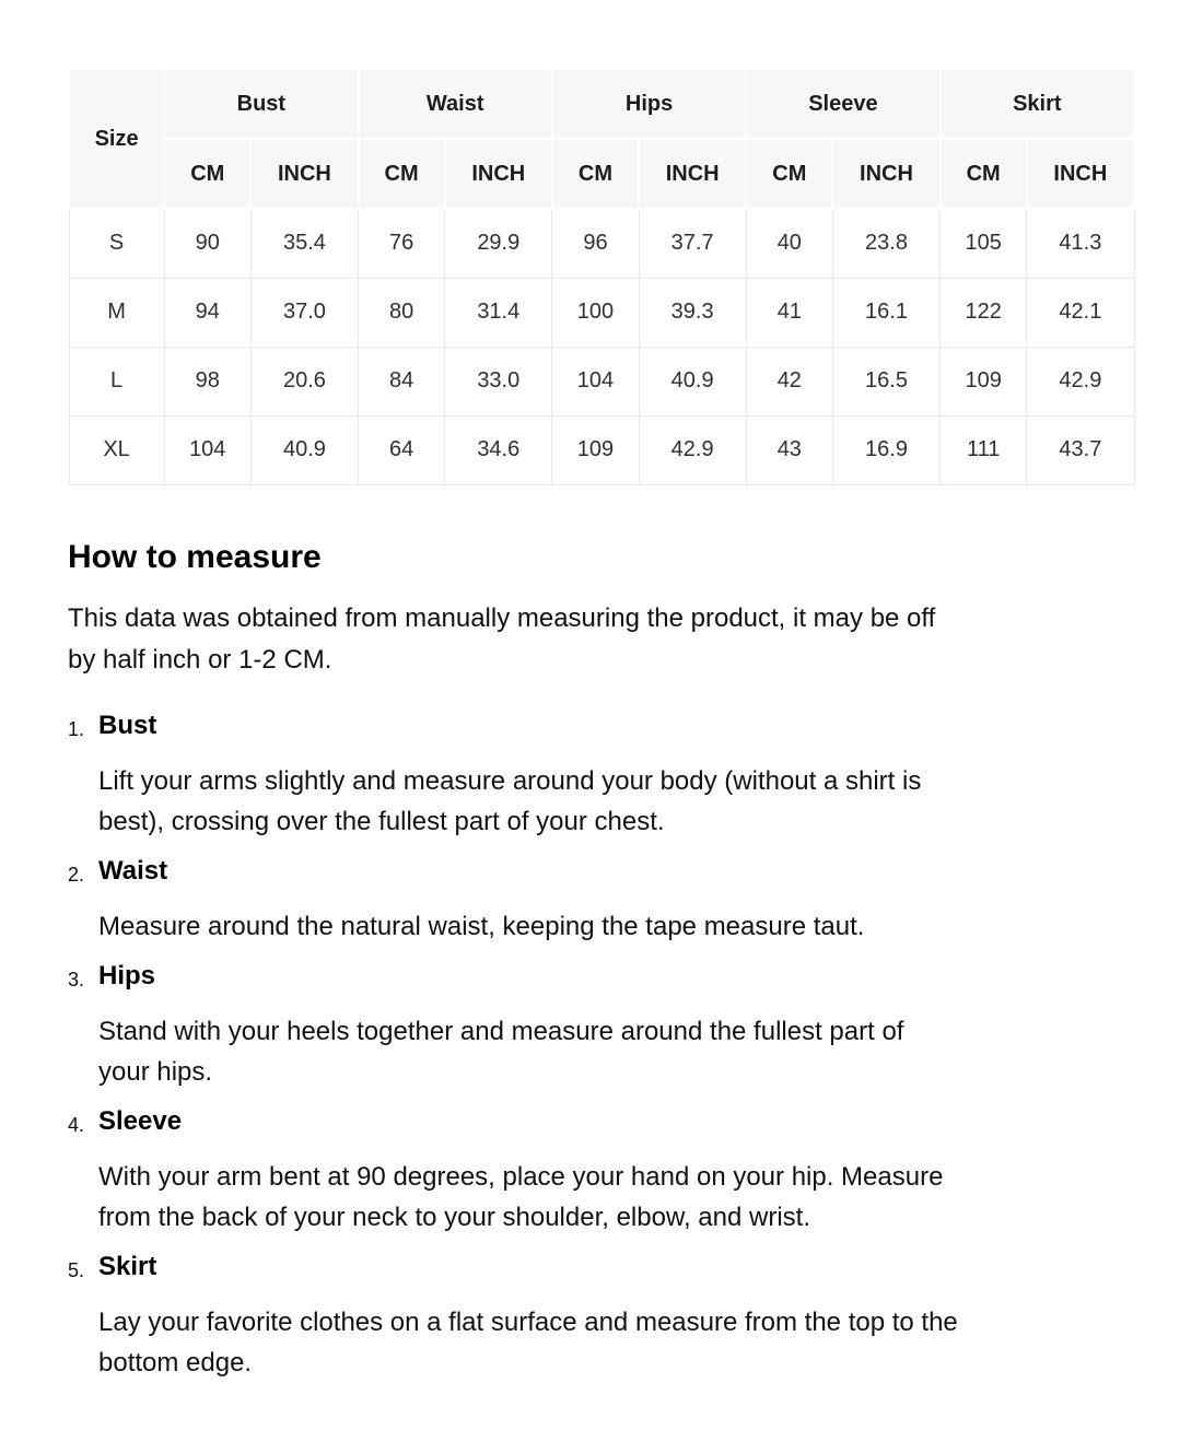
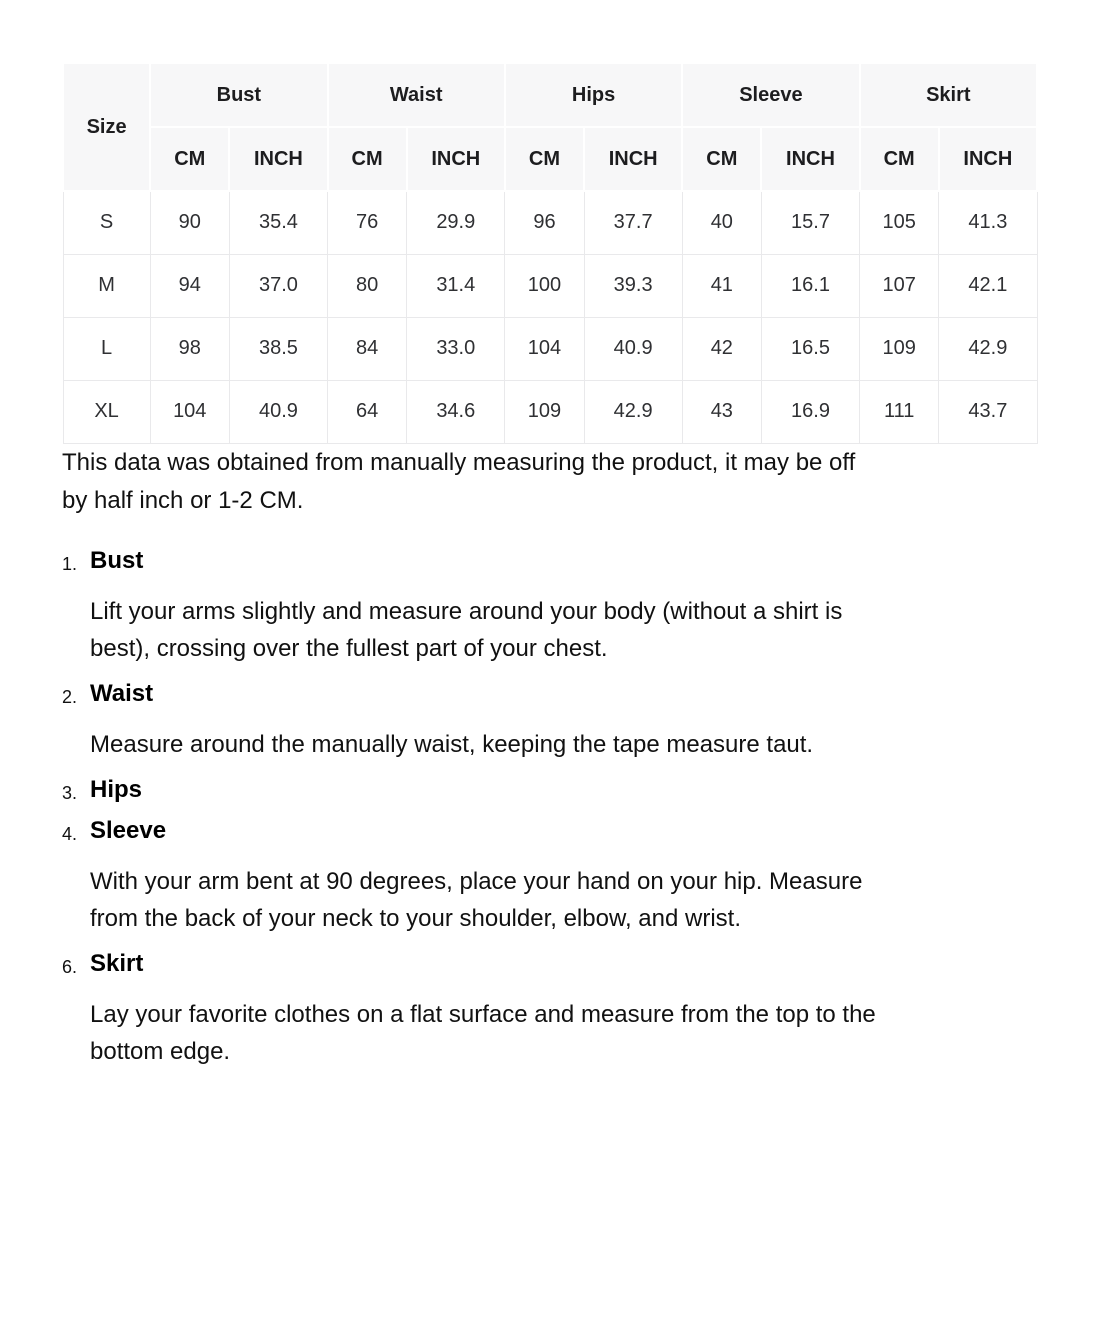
  Size	Bust	Waist	Hips	Sleeve	Skirt
  CM	INCH	CM	INCH	CM	INCH	CM	INCH	CM	INCH
- S	90	35.4	76	29.9	96	37.7	40	23.8	105	41.3
+ S	90	35.4	76	29.9	96	37.7	40	15.7	105	41.3
- M	94	37.0	80	31.4	100	39.3	41	16.1	122	42.1
+ M	94	37.0	80	31.4	100	39.3	41	16.1	107	42.1
- L	98	20.6	84	33.0	104	40.9	42	16.5	109	42.9
+ L	98	38.5	84	33.0	104	40.9	42	16.5	109	42.9
  XL	104	40.9	64	34.6	109	42.9	43	16.9	111	43.7
- How to measure
  This data was obtained from manually measuring the product, it may be off
  by half inch or 1-2 CM.
  1.
  Bust
  Lift your arms slightly and measure around your body (without a shirt is
  best), crossing over the fullest part of your chest.
  2.
  Waist
- Measure around the natural waist, keeping the tape measure taut.
+ Measure around the manually waist, keeping the tape measure taut.
  3.
  Hips
- Stand with your heels together and measure around the fullest part of
- your hips.
  4.
  Sleeve
  With your arm bent at 90 degrees, place your hand on your hip. Measure
  from the back of your neck to your shoulder, elbow, and wrist.
- 5.
+ 6.
  Skirt
  Lay your favorite clothes on a flat surface and measure from the top to the
  bottom edge.
